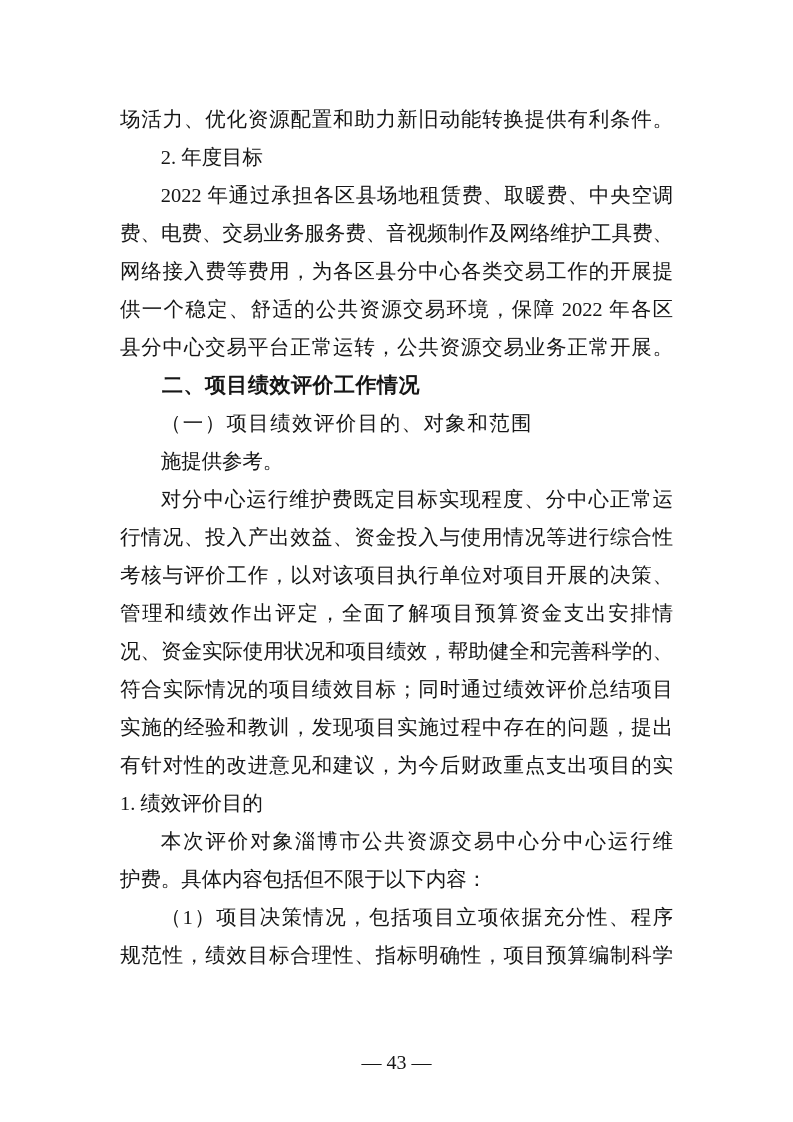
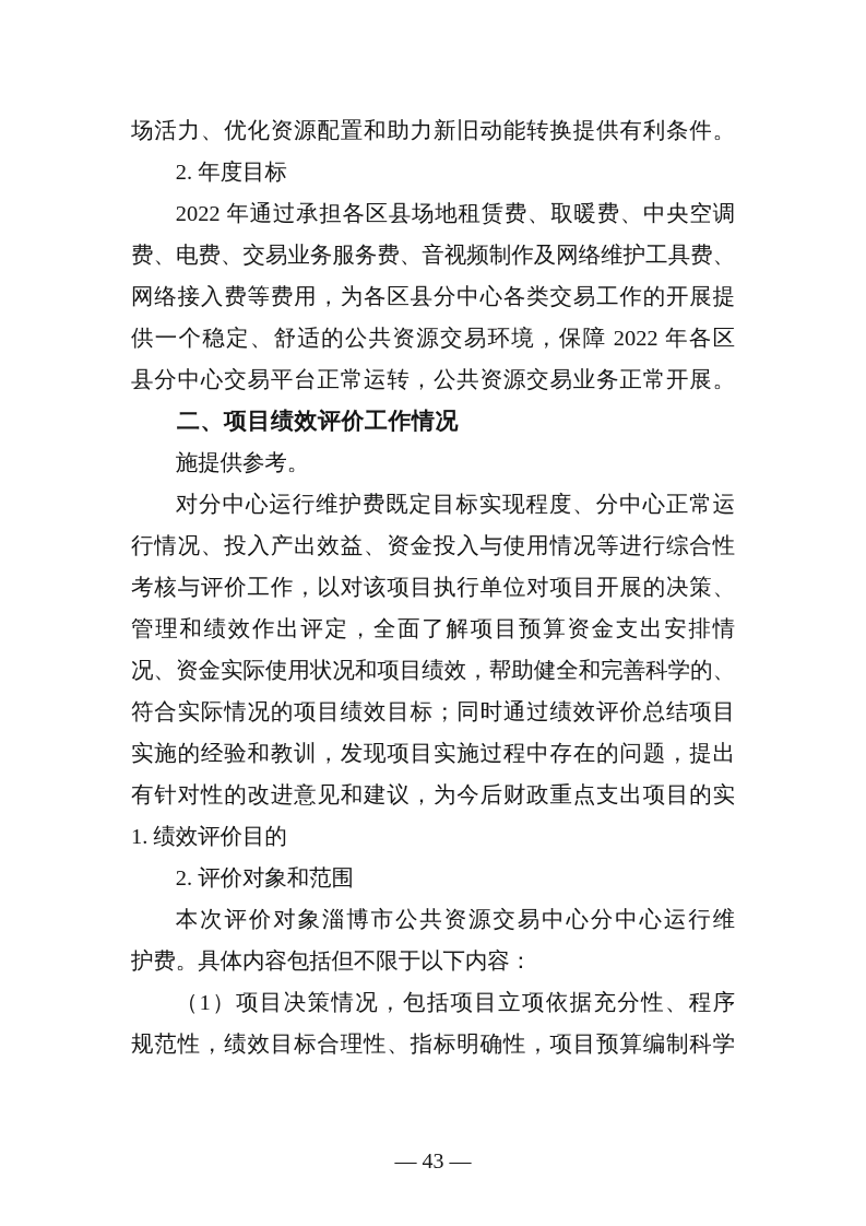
  场活力、优化资源配置和助力新旧动能转换提供有利条件。
  2. 年度目标
  2022 年通过承担各区县场地租赁费、取暖费、中央空调
  费、电费、交易业务服务费、音视频制作及网络维护工具费、
  网络接入费等费用，为各区县分中心各类交易工作的开展提
  供一个稳定、舒适的公共资源交易环境，保障 2022 年各区
  县分中心交易平台正常运转，公共资源交易业务正常开展。
  二、项目绩效评价工作情况
- （一）项目绩效评价目的、对象和范围
  施提供参考。
  对分中心运行维护费既定目标实现程度、分中心正常运
  行情况、投入产出效益、资金投入与使用情况等进行综合性
  考核与评价工作，以对该项目执行单位对项目开展的决策、
  管理和绩效作出评定，全面了解项目预算资金支出安排情
  况、资金实际使用状况和项目绩效，帮助健全和完善科学的、
  符合实际情况的项目绩效目标；同时通过绩效评价总结项目
  实施的经验和教训，发现项目实施过程中存在的问题，提出
  有针对性的改进意见和建议，为今后财政重点支出项目的实
  1. 绩效评价目的
+ 2. 评价对象和范围
  本次评价对象淄博市公共资源交易中心分中心运行维
  护费。具体内容包括但不限于以下内容：
  （1）项目决策情况，包括项目立项依据充分性、程序
  规范性，绩效目标合理性、指标明确性，项目预算编制科学
  — 43 —
